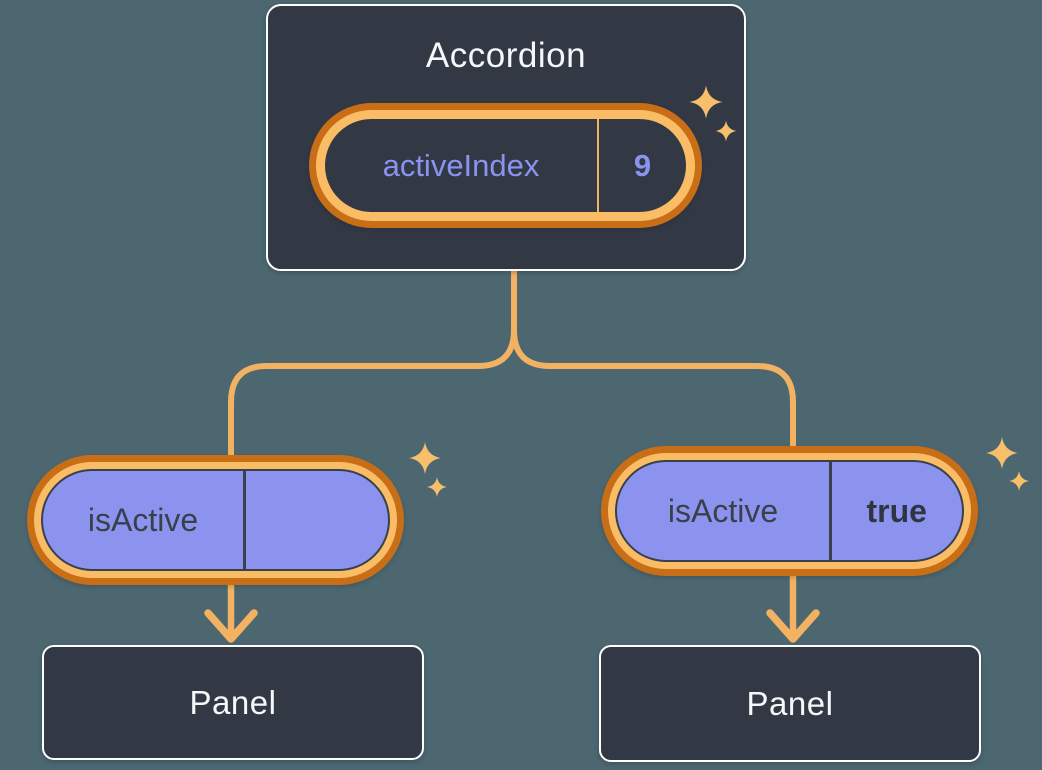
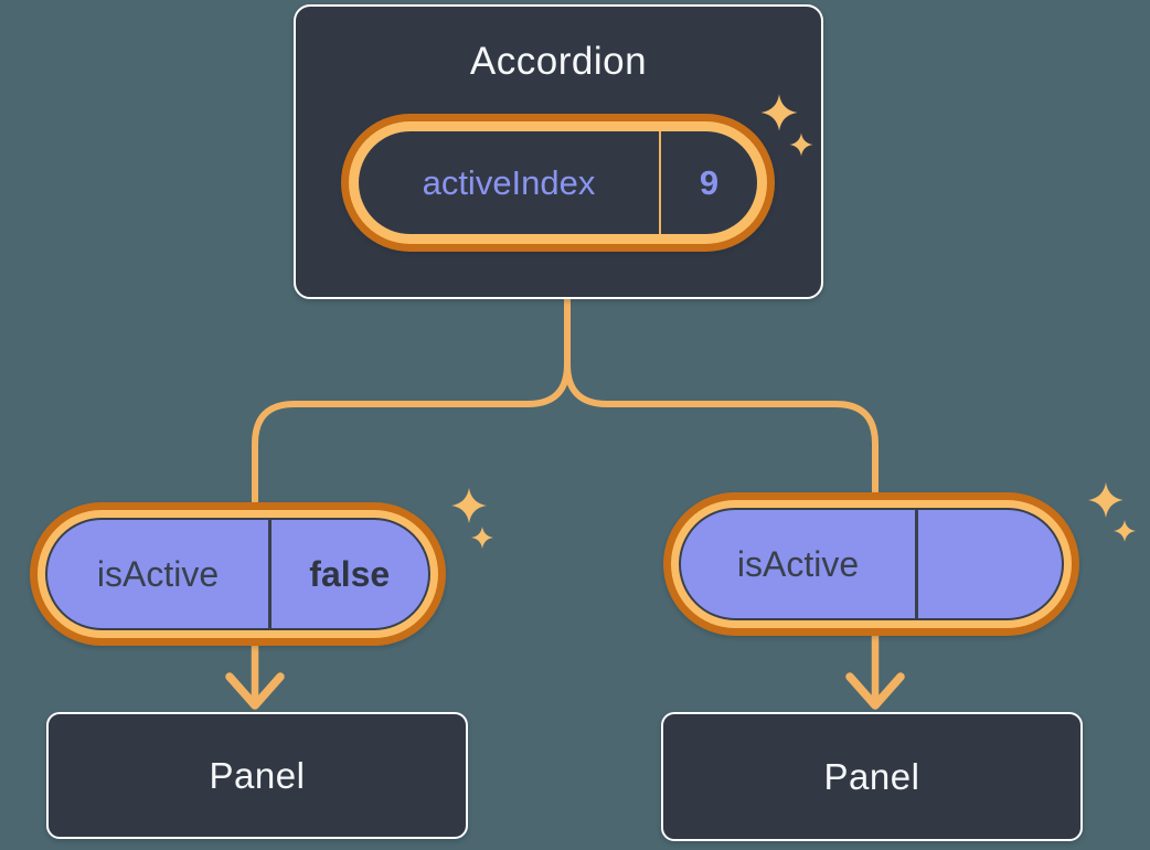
  Accordion
  activeIndex
  9
  isActive
+ false
  isActive
- true
  Panel
  Panel
